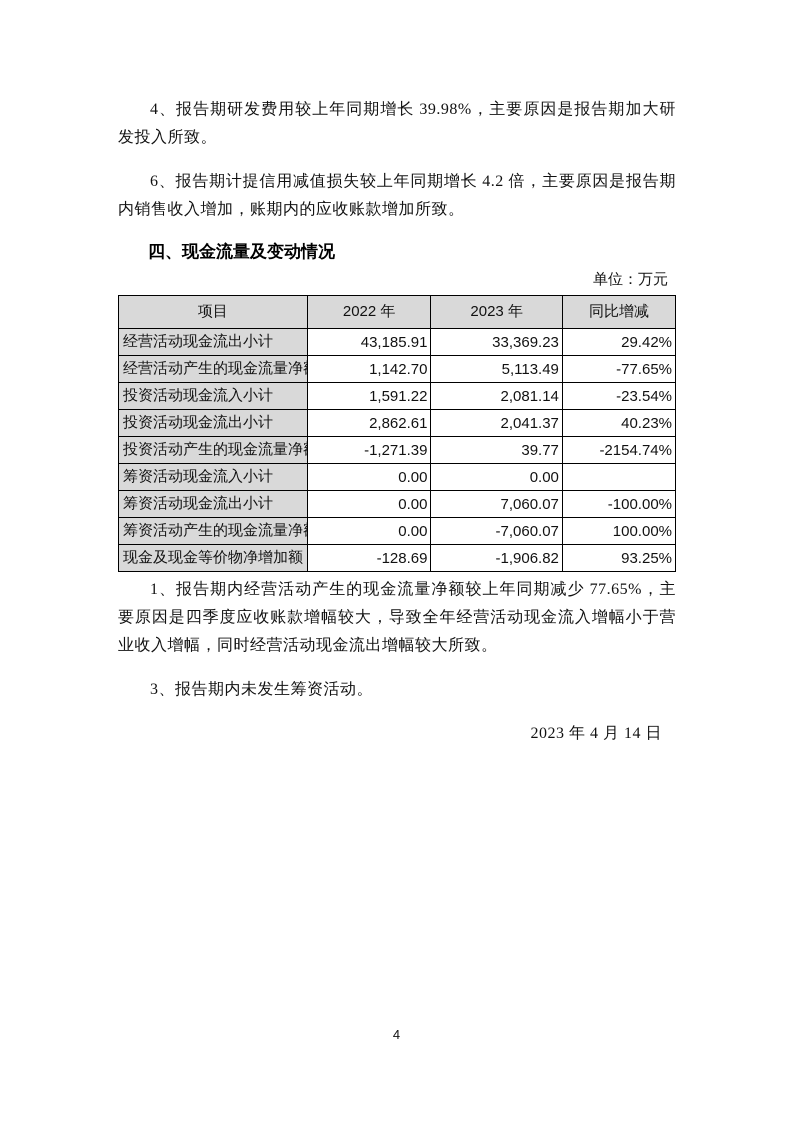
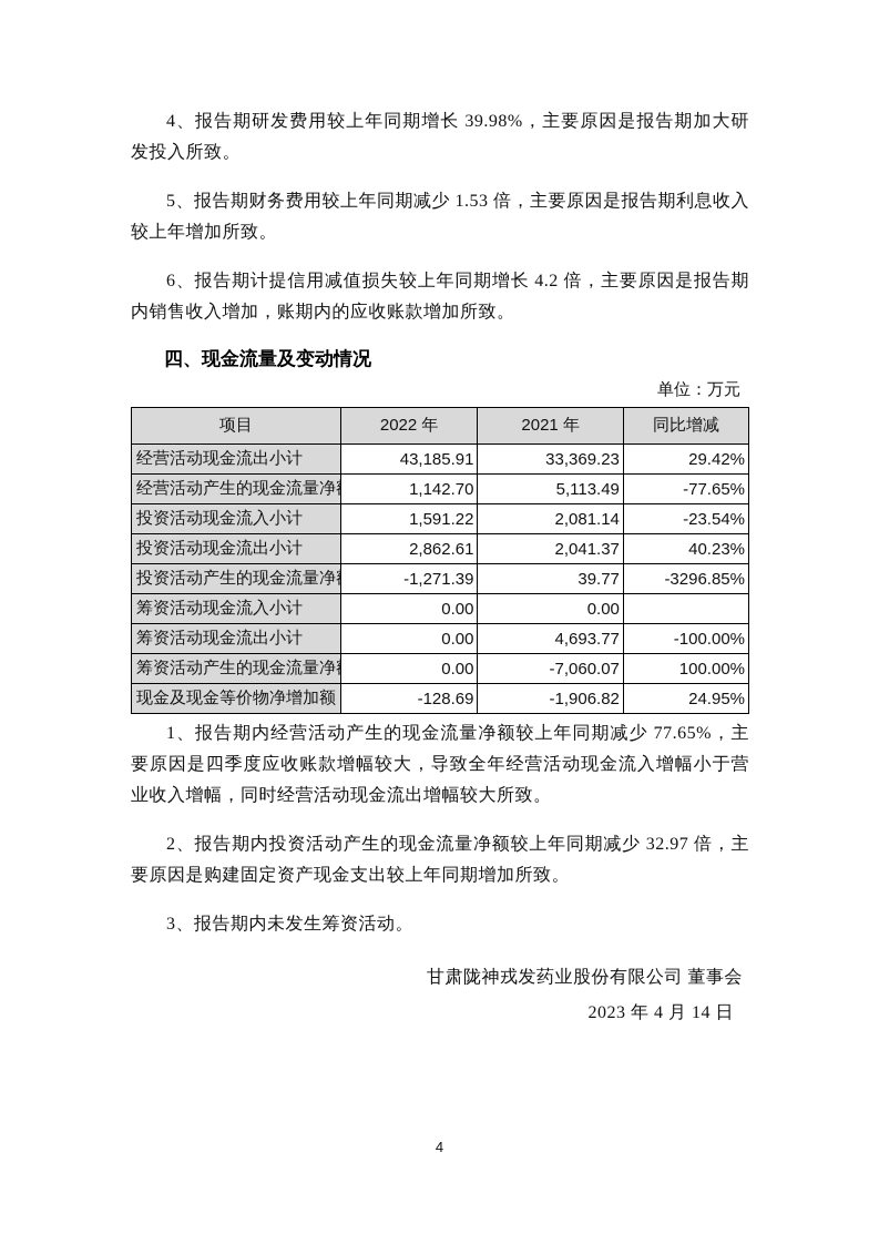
  4、报告期研发费用较上年同期增长 39.98%，主要原因是报告期加大研发投入所致。
+ 5、报告期财务费用较上年同期减少 1.53 倍，主要原因是报告期利息收入较上年增加所致。
  6、报告期计提信用减值损失较上年同期增长 4.2 倍，主要原因是报告期内销售收入增加，账期内的应收账款增加所致。
  四、现金流量及变动情况
  单位：万元
- 项目	2022 年	2023 年	同比增减
+ 项目	2022 年	2021 年	同比增减
  经营活动现金流出小计	43,185.91	33,369.23	29.42%
  经营活动产生的现金流量净	1,142.70	5,113.49	-77.65%
  投资活动现金流入小计	1,591.22	2,081.14	-23.54%
  投资活动现金流出小计	2,862.61	2,041.37	40.23%
- 投资活动产生的现金流量净	-1,271.39	39.77	-2154.74%
+ 投资活动产生的现金流量净	-1,271.39	39.77	-3296.85%
  筹资活动现金流入小计	0.00	0.00
- 筹资活动现金流出小计	0.00	7,060.07	-100.00%
+ 筹资活动现金流出小计	0.00	4,693.77	-100.00%
  筹资活动产生的现金流量净	0.00	-7,060.07	100.00%
- 现金及现金等价物净增加额	-128.69	-1,906.82	93.25%
+ 现金及现金等价物净增加额	-128.69	-1,906.82	24.95%
  1、报告期内经营活动产生的现金流量净额较上年同期减少 77.65%，主要原因是四季度应收账款增幅较大，导致全年经营活动现金流入增幅小于营业收入增幅，同时经营活动现金流出增幅较大所致。
+ 2、报告期内投资活动产生的现金流量净额较上年同期减少 32.97 倍，主要原因是购建固定资产现金支出较上年同期增加所致。
  3、报告期内未发生筹资活动。
+ 甘肃陇神戎发药业股份有限公司 董事会
  2023 年 4 月 14 日
  4
